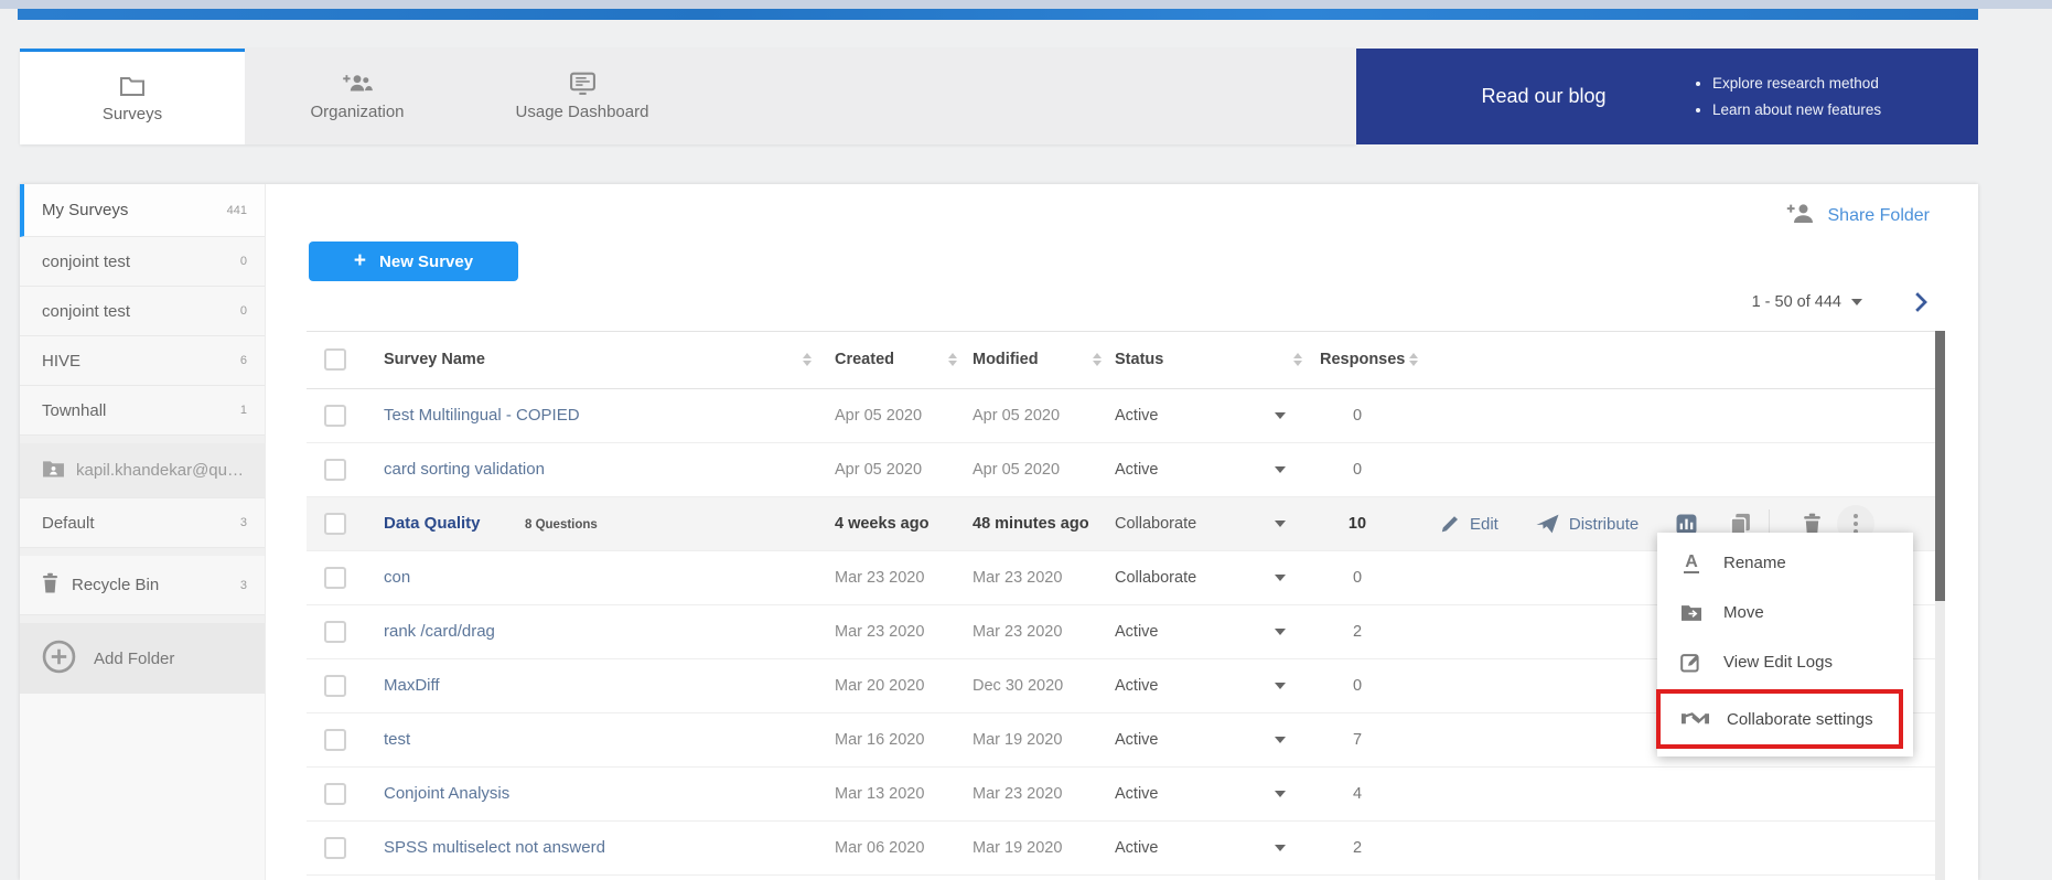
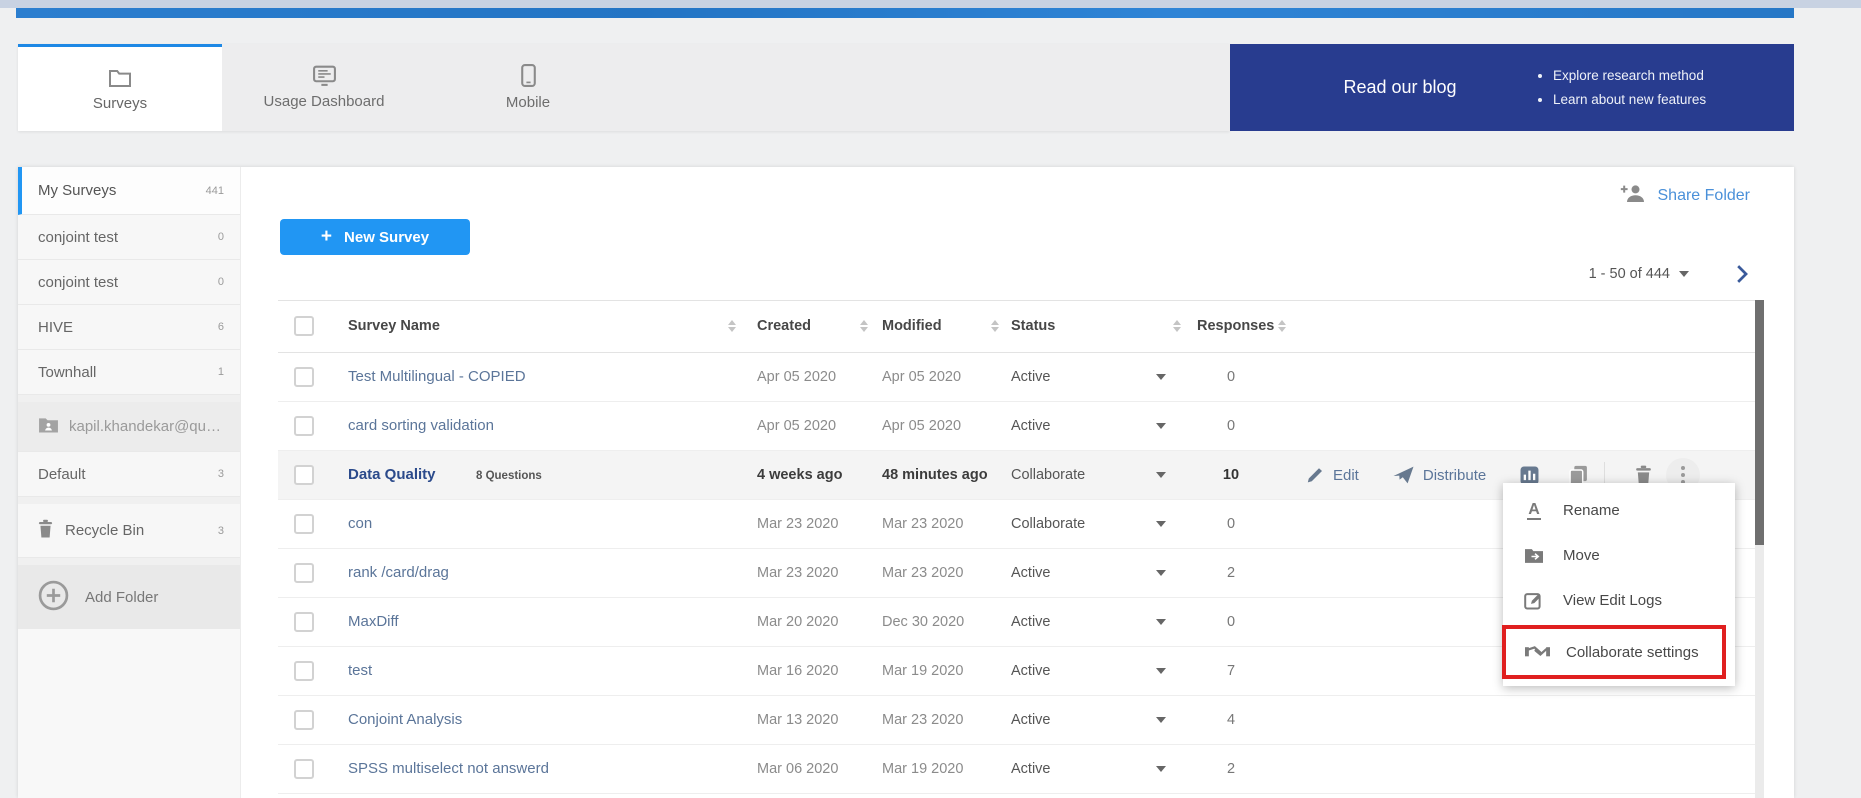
  Surveys
- Organization
  Usage Dashboard
+ Mobile
  Read our blog
  Explore research method
  Learn about new features
  My Surveys
  441
  conjoint test
  0
  conjoint test
  0
  HIVE
  6
  Townhall
  1
  kapil.khandekar@que…
  Default
  3
  Recycle Bin
  3
  Add Folder
  +
  New Survey
  Share Folder
  1 - 50 of 444
  Survey Name
  Created
  Modified
  Status
  Responses
  Test Multilingual - COPIED
  Apr 05 2020
  Apr 05 2020
  Active
  0
  card sorting validation
  Apr 05 2020
  Apr 05 2020
  Active
  0
  Data Quality
  8 Questions
  4 weeks ago
  48 minutes ago
  Collaborate
  10
  Edit
  Distribute
  con
  Mar 23 2020
  Mar 23 2020
  Collaborate
  0
  rank /card/drag
  Mar 23 2020
  Mar 23 2020
  Active
  2
  MaxDiff
  Mar 20 2020
  Dec 30 2020
  Active
  0
  test
  Mar 16 2020
  Mar 19 2020
  Active
  7
  Conjoint Analysis
  Mar 13 2020
  Mar 23 2020
  Active
  4
  SPSS multiselect not answerd
  Mar 06 2020
  Mar 19 2020
  Active
  2
  A
  Rename
  Move
  View Edit Logs
  Collaborate settings
